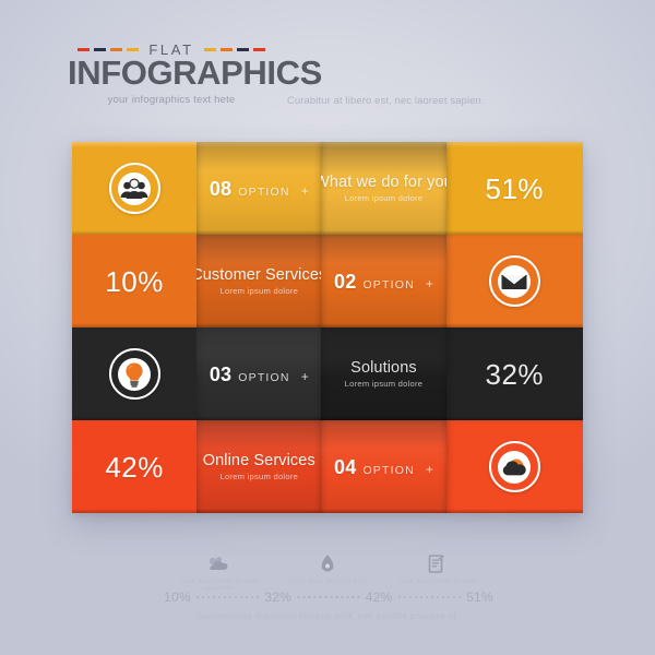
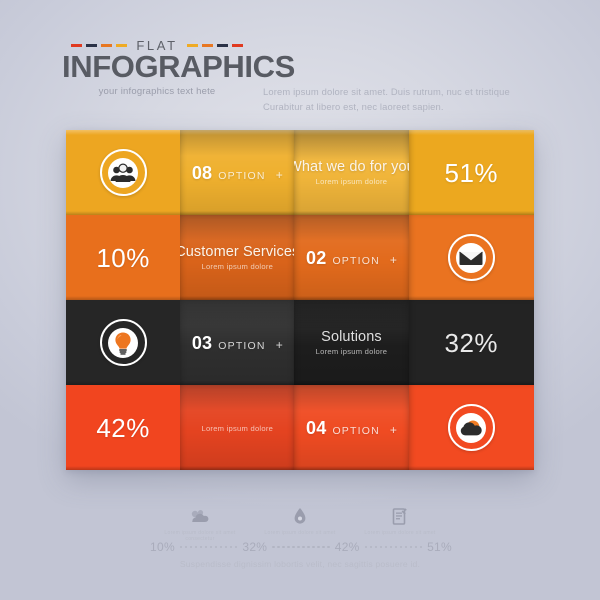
  FLAT
  INFOGRAPHICS
  your infographics text hete
+ Lorem ipsum dolore sit amet. Duis rutrum, nuc et tristique
  Curabitur at libero est, nec laoreet sapien.
  08
  OPTION
  +
  What we do for yo
  Lorem ipsum dolore
  51%
  10%
  Customer Service
  Lorem ipsum dolore
  02
  OPTION
  +
  03
  OPTION
  +
  Solutions
  Lorem ipsum dolore
  32%
  42%
- Online Services
  Lorem ipsum dolore
  04
  OPTION
  +
  10%
  32%
  42%
  51%
